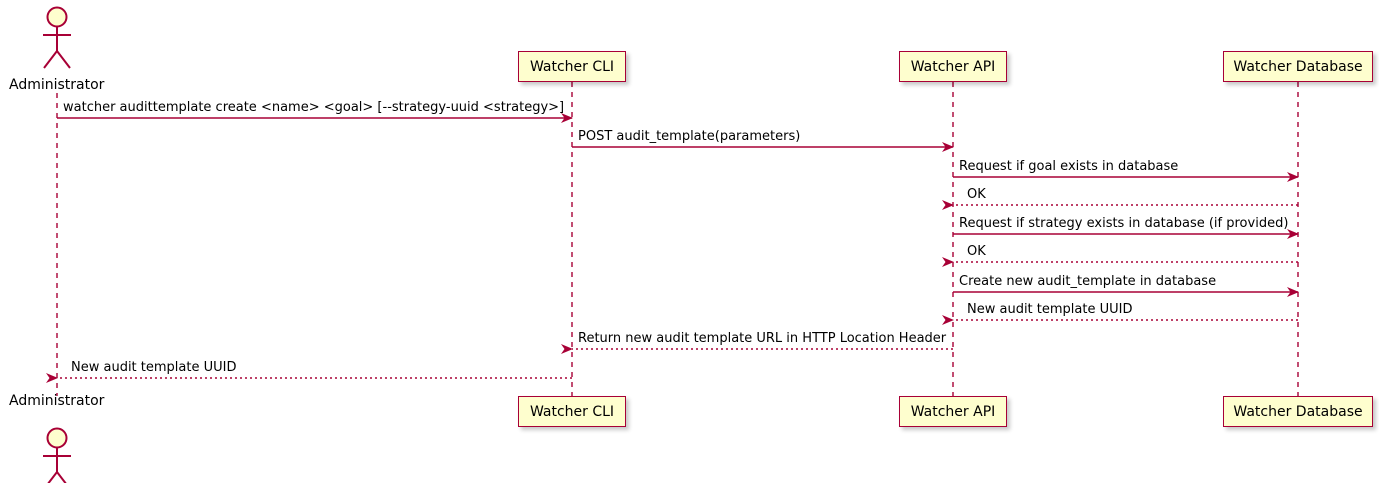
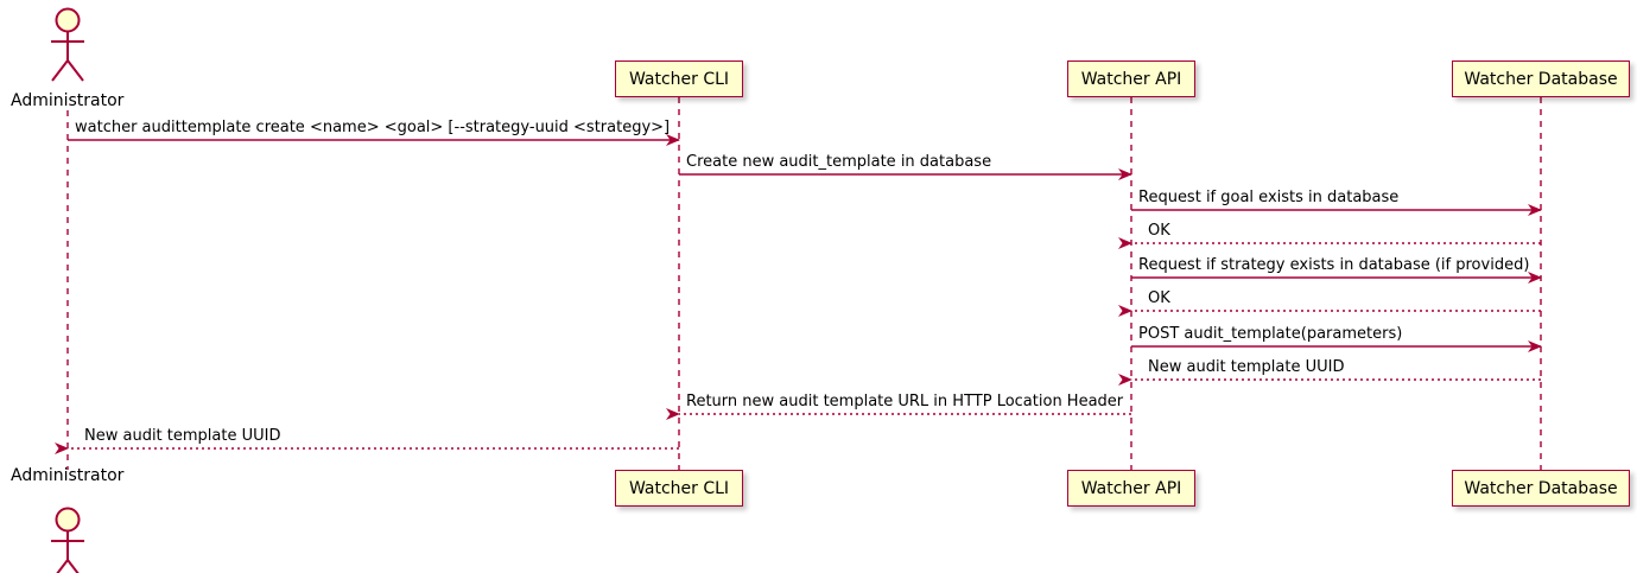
  Watcher CLI
  Watcher CLI
  Watcher API
  Watcher API
  Watcher Database
  Watcher Database
  Administrator
  Administrator
  watcher audittemplate create <name> <goal> [--strategy-uuid <strategy>]
- POST audit_template(parameters)
+ Create new audit_template in database
  Request if goal exists in database
  OK
  Request if strategy exists in database (if provided)
  OK
- Create new audit_template in database
+ POST audit_template(parameters)
  New audit template UUID
  Return new audit template URL in HTTP Location Header
  New audit template UUID
